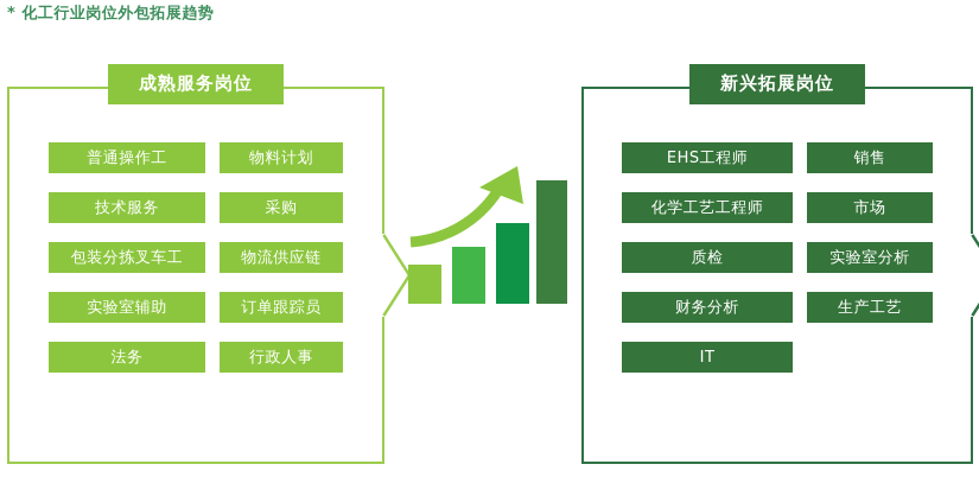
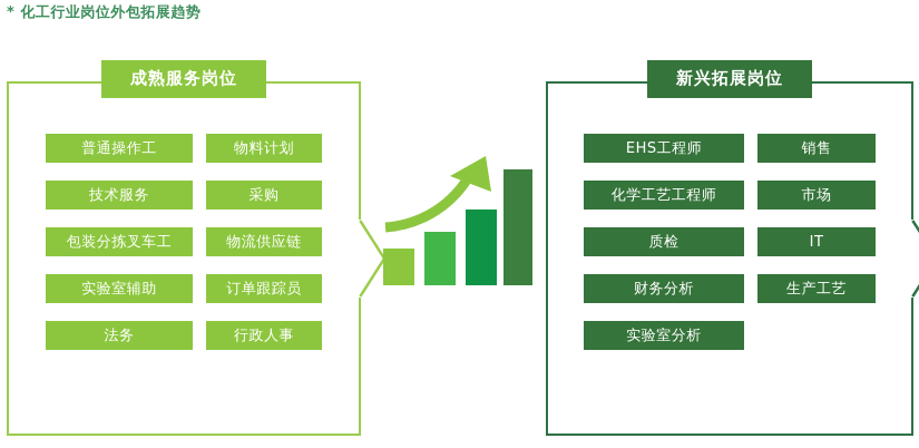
  * 化工行业岗位外包拓展趋势
  成熟服务岗位
  普通操作工
  物料计划
  技术服务
  采购
  包装分拣叉车工
  物流供应链
  实验室辅助
  订单跟踪员
  法务
  行政人事
  新兴拓展岗位
  EHS工程师
  销售
  化学工艺工程师
  市场
  质检
- 实验室分析
+ IT
  财务分析
  生产工艺
- IT
+ 实验室分析
